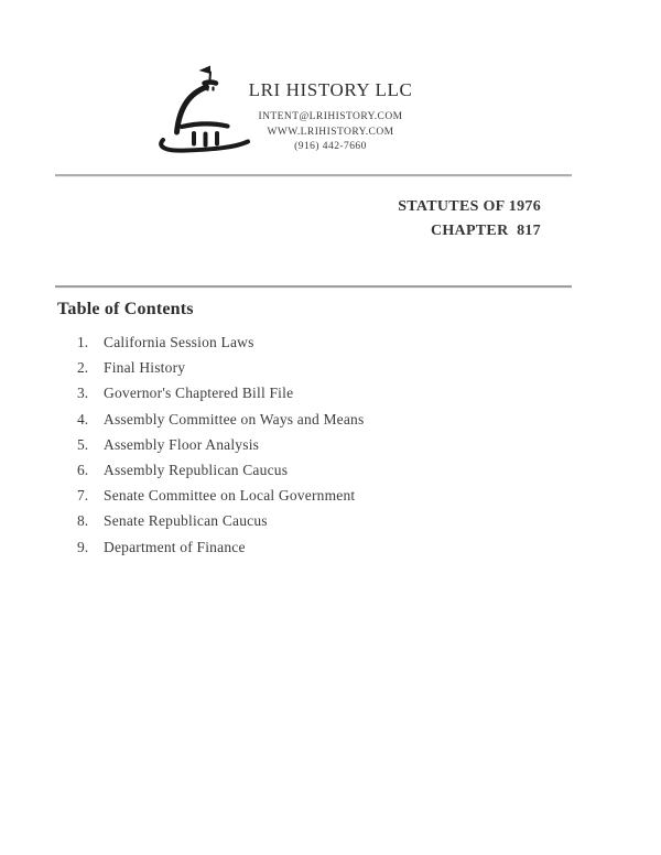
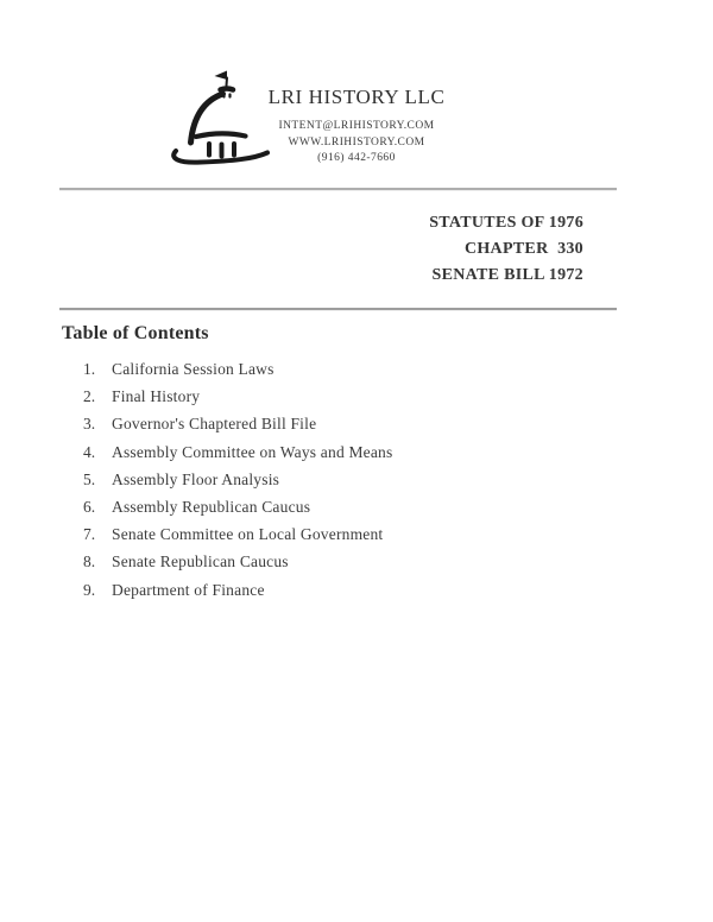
  LRI HISTORY LLC
  INTENT@LRIHISTORY.COM
  WWW.LRIHISTORY.COM
  (916) 442-7660
  STATUTES OF 1976
- CHAPTER 817
+ CHAPTER 330
+ SENATE BILL 1972
  Table of Contents
  1.
  California Session Laws
  2.
  Final History
  3.
  Governor's Chaptered Bill File
  4.
  Assembly Committee on Ways and Means
  5.
  Assembly Floor Analysis
  6.
  Assembly Republican Caucus
  7.
  Senate Committee on Local Government
  8.
  Senate Republican Caucus
  9.
  Department of Finance
